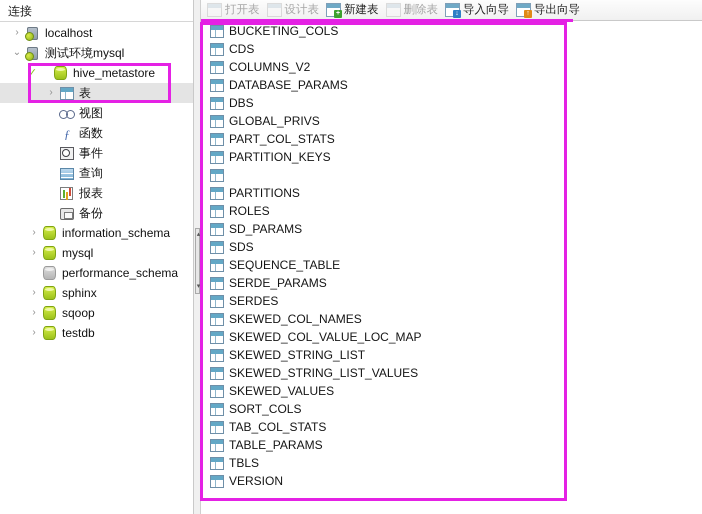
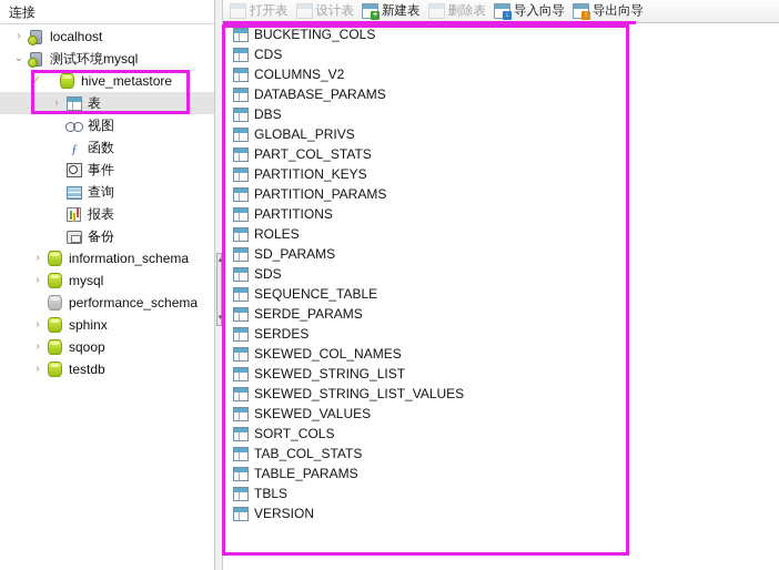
  连接
  ›
  localhost
  ⌄
  测试环境mysql
  ✓
  hive_metastore
  ›
  表
  视图
  ƒ
  函数
  事件
  查询
  报表
  备份
  ›
  information_schema
  ›
  mysql
  performance_schema
  ›
  sphinx
  ›
  sqoop
  ›
  testdb
  打开表
  设计表
  新建表
  删除表
  导入向导
  导出向导
  BUCKETING_COLS
  CDS
  COLUMNS_V2
  DATABASE_PARAMS
  DBS
  GLOBAL_PRIVS
  PART_COL_STATS
  PARTITION_KEYS
+ PARTITION_PARAMS
  PARTITIONS
  ROLES
  SD_PARAMS
  SDS
  SEQUENCE_TABLE
  SERDE_PARAMS
  SERDES
  SKEWED_COL_NAMES
- SKEWED_COL_VALUE_LOC_MAP
  SKEWED_STRING_LIST
  SKEWED_STRING_LIST_VALUES
  SKEWED_VALUES
  SORT_COLS
  TAB_COL_STATS
  TABLE_PARAMS
  TBLS
  VERSION
